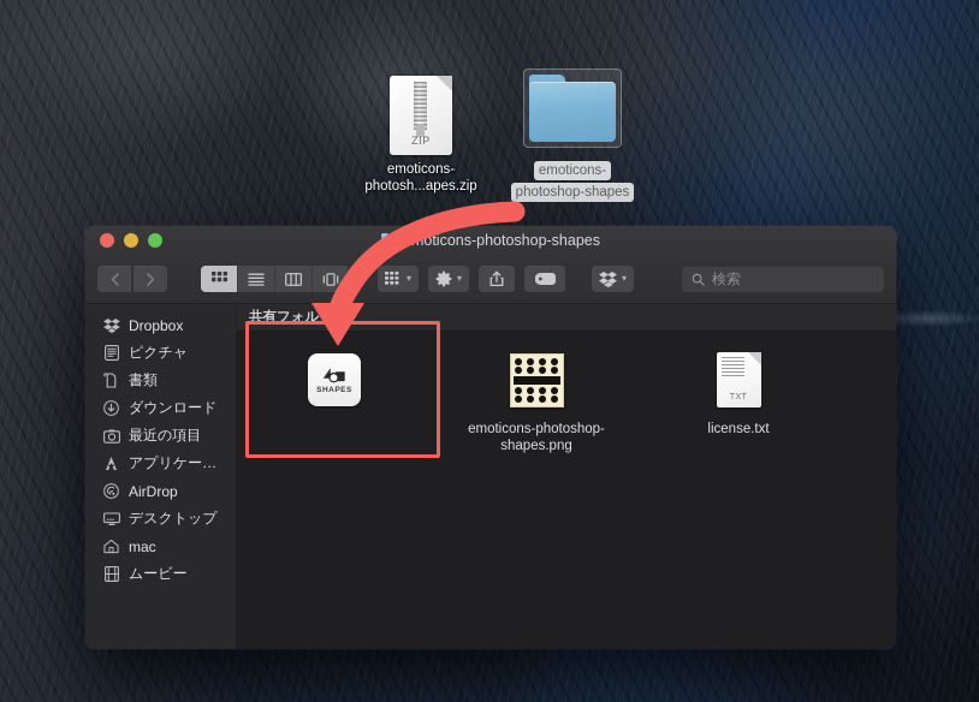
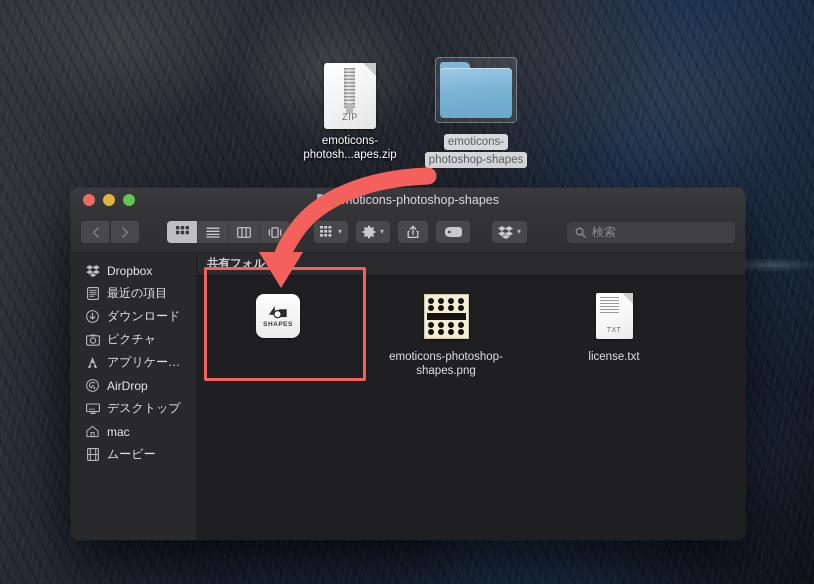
  ZIP
  emoticons-photosh...apes.zip
  emoticons-
  photoshop-shapes
  oticons-photoshop-shapes
  ▾
  ▾
  ▾
  検索
  Dropbox
- ピクチャ
+ 最近の項目
- 書類
  ダウンロード
- 最近の項目
+ ピクチャ
  アプリケー…
  AirDrop
  デスクトップ
  mac
  ムービー
  共有フォル
  emoticons-photoshop-shapes.png
  license.txt
